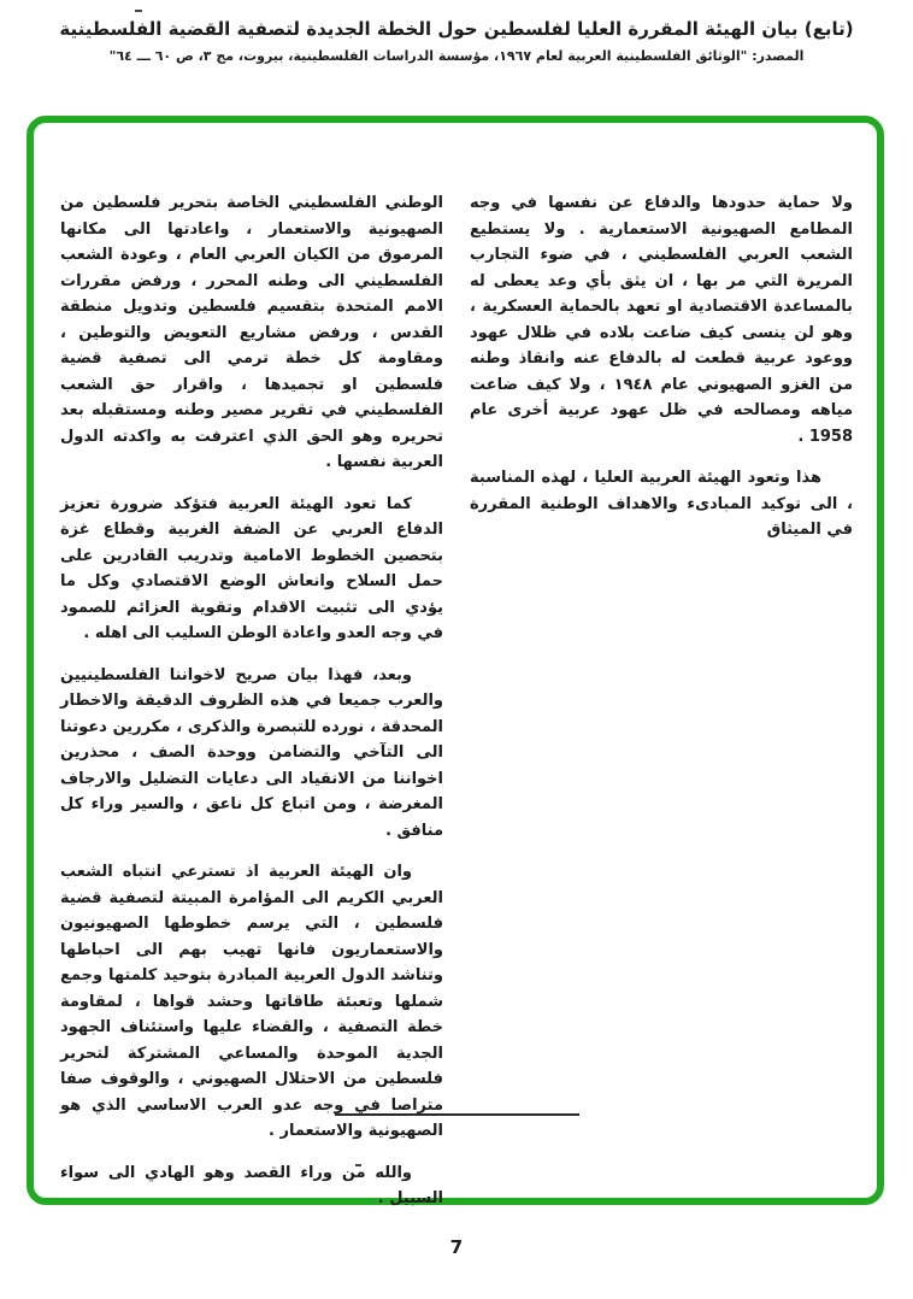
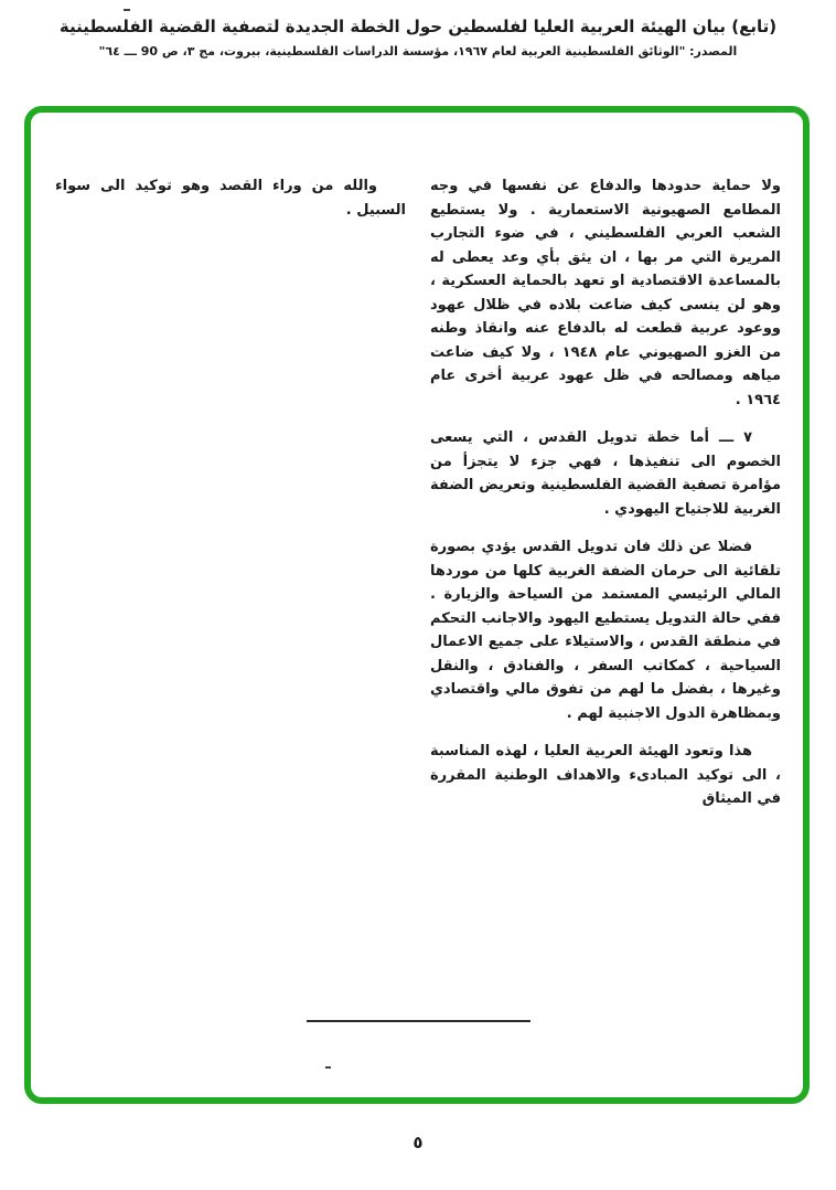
- (تابع) بيان الهيئة المقررة العليا لفلسطين حول الخطة الجديدة لتصفية القضية الفلسطينية
+ (تابع) بيان الهيئة العربية العليا لفلسطين حول الخطة الجديدة لتصفية القضية الفلسطينية
- المصدر: "الوثائق الفلسطينية العربية لعام ١٩٦٧، مؤسسة الدراسات الفلسطينية، بيروت، مج ٣، ص ٦٠ ـــ ٦٤"
+ المصدر: "الوثائق الفلسطينية العربية لعام ١٩٦٧، مؤسسة الدراسات الفلسطينية، بيروت، مج ٣، ص 90 ـــ ٦٤"
- ولا حماية حدودها والدفاع عن نفسها في وجه المطامع الصهيونية الاستعمارية . ولا يستطيع الشعب العربي الفلسطيني ، في ضوء التجارب المريرة التي مر بها ، ان يثق بأي وعد يعطى له بالمساعدة الاقتصادية او تعهد بالحماية العسكرية ، وهو لن ينسى كيف ضاعت بلاده في ظلال عهود ووعود عربية قطعت له بالدفاع عنه وانقاذ وطنه من الغزو الصهيوني عام ١٩٤٨ ، ولا كيف ضاعت مياهه ومصالحه في ظل عهود عربية أخرى عام 1958 .
+ ولا حماية حدودها والدفاع عن نفسها في وجه المطامع الصهيونية الاستعمارية . ولا يستطيع الشعب العربي الفلسطيني ، في ضوء التجارب المريرة التي مر بها ، ان يثق بأي وعد يعطى له بالمساعدة الاقتصادية او تعهد بالحماية العسكرية ، وهو لن ينسى كيف ضاعت بلاده في ظلال عهود ووعود عربية قطعت له بالدفاع عنه وانقاذ وطنه من الغزو الصهيوني عام ١٩٤٨ ، ولا كيف ضاعت مياهه ومصالحه في ظل عهود عربية أخرى عام ١٩٦٤ .
+ ٧ ـــ أما خطة تدويل القدس ، التي يسعى الخصوم الى تنفيذها ، فهي جزء لا يتجزأ من مؤامرة تصفية القضية الفلسطينية وتعريض الضفة الغربية للاجتياح اليهودي .
+ فضلا عن ذلك فان تدويل القدس يؤدي بصورة تلقائية الى حرمان الضفة الغربية كلها من موردها المالي الرئيسي المستمد من السياحة والزيارة . ففي حالة التدويل يستطيع اليهود والاجانب التحكم في منطقة القدس ، والاستيلاء على جميع الاعمال السياحية ، كمكاتب السفر ، والفنادق ، والنقل وغيرها ، بفضل ما لهم من تفوق مالي واقتصادي وبمظاهرة الدول الاجنبية لهم .
  هذا وتعود الهيئة العربية العليا ، لهذه المناسبة ، الى توكيد المبادىء والاهداف الوطنية المقررة في الميثاق
- الوطني الفلسطيني الخاصة بتحرير فلسطين من الصهيونية والاستعمار ، واعادتها الى مكانها المرموق من الكيان العربي العام ، وعودة الشعب الفلسطيني الى وطنه المحرر ، ورفض مقررات الامم المتحدة بتقسيم فلسطين وتدويل منطقة القدس ، ورفض مشاريع التعويض والتوطين ، ومقاومة كل خطة ترمي الى تصفية قضية فلسطين او تجميدها ، واقرار حق الشعب الفلسطيني في تقرير مصير وطنه ومستقبله بعد تحريره وهو الحق الذي اعترفت به واكدته الدول العربية نفسها .
- كما تعود الهيئة العربية فتؤكد ضرورة تعزيز الدفاع العربي عن الضفة الغربية وقطاع غزة بتحصين الخطوط الامامية وتدريب القادرين على حمل السلاح وانعاش الوضع الاقتصادي وكل ما يؤدي الى تثبيت الاقدام وتقوية العزائم للصمود في وجه العدو واعادة الوطن السليب الى اهله .
- وبعد، فهذا بيان صريح لاخواننا الفلسطينيين والعرب جميعا في هذه الظروف الدقيقة والاخطار المحدقة ، نورده للتبصرة والذكرى ، مكررين دعوتنا الى التآخي والتضامن ووحدة الصف ، محذرين اخواننا من الانقياد الى دعايات التضليل والارجاف المغرضة ، ومن اتباع كل ناعق ، والسير وراء كل منافق .
- وان الهيئة العربية اذ تسترعي انتباه الشعب العربي الكريم الى المؤامرة المبيتة لتصفية قضية فلسطين ، التي يرسم خطوطها الصهيونيون والاستعماريون فانها تهيب بهم الى احباطها وتناشد الدول العربية المبادرة بتوحيد كلمتها وجمع شملها وتعبئة طاقاتها وحشد قواها ، لمقاومة خطة التصفية ، والقضاء عليها واستئناف الجهود الجدية الموحدة والمساعي المشتركة لتحرير فلسطين من الاحتلال الصهيوني ، والوقوف صفا متراصا في وجه عدو العرب الاساسي الذي هو الصهيونية والاستعمار .
- والله من وراء القصد وهو الهادي الى سواء السبيل .
+ والله من وراء القصد وهو توكيد الى سواء السبيل .
- 7
+ ٥
